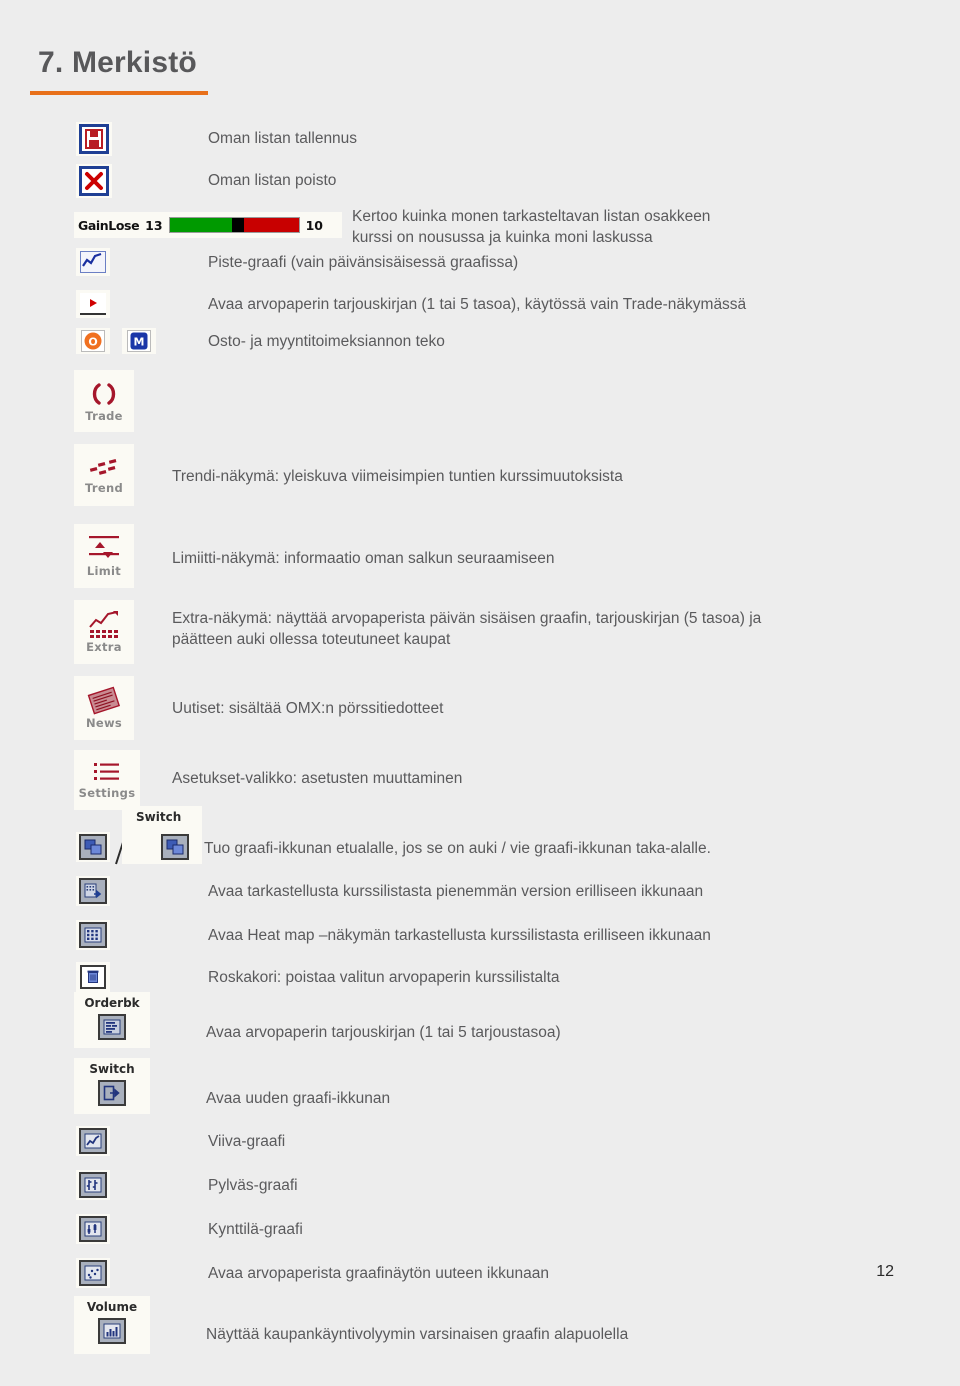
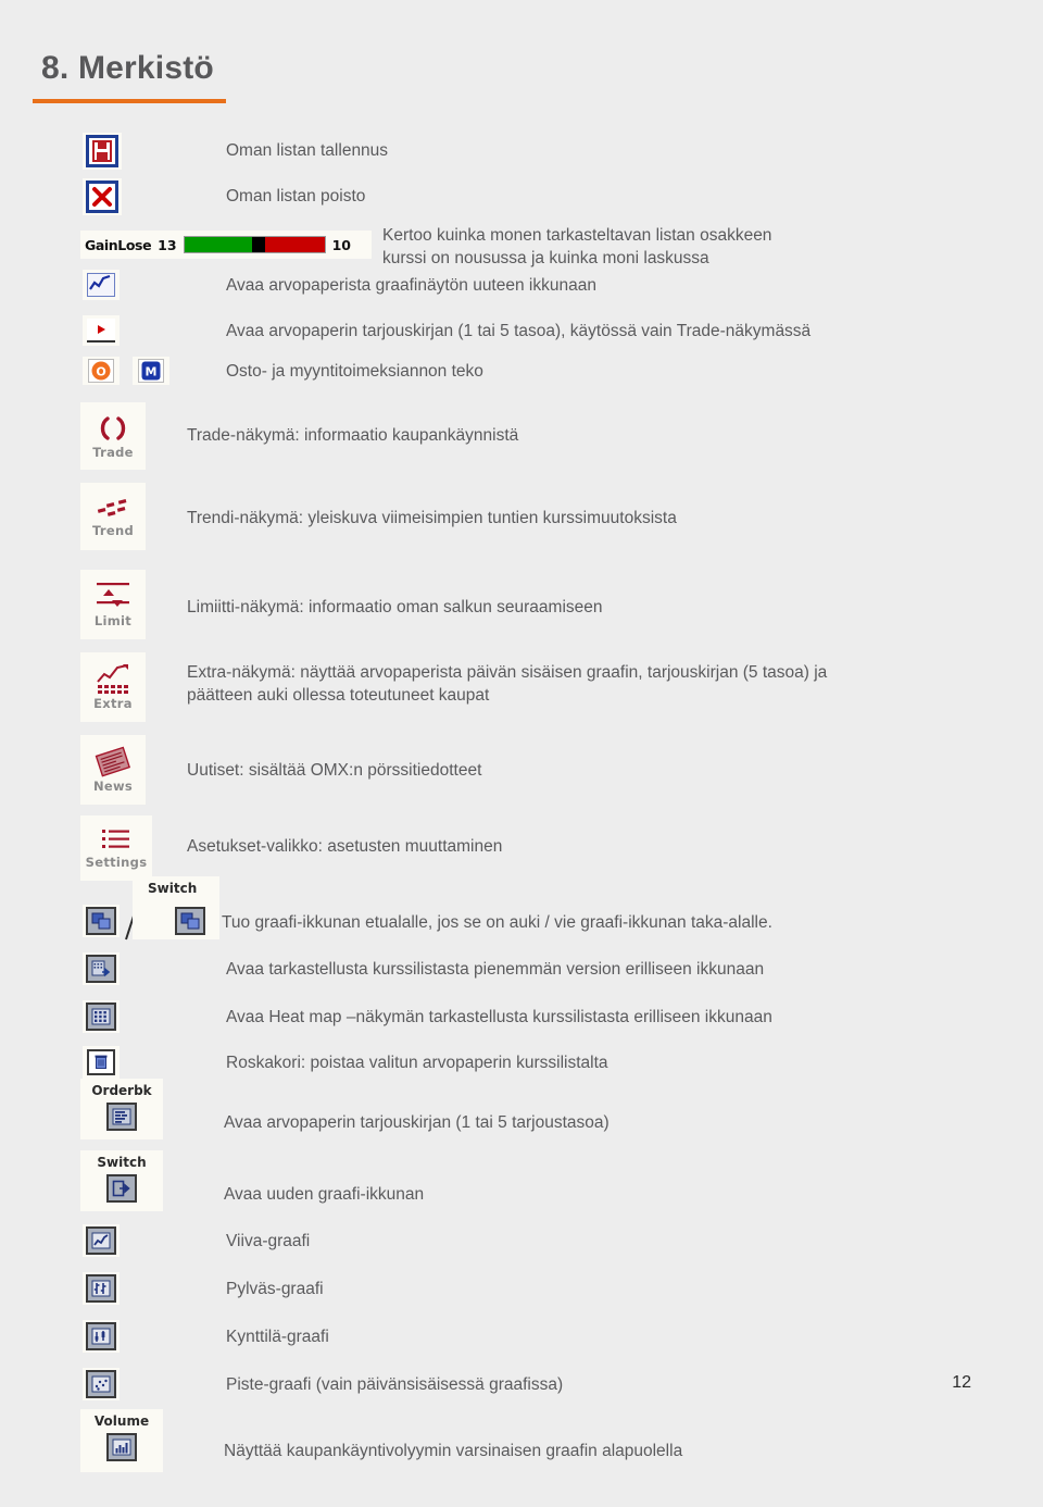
- 7. Merkistö
+ 8. Merkistö
  Oman listan tallennus
  Oman listan poisto
  GainLose
  13
  10
  Kertoo kuinka monen tarkasteltavan listan osakkeen
  kurssi on nousussa ja kuinka moni laskussa
- Piste-graafi (vain päivänsisäisessä graafissa)
+ Avaa arvopaperista graafinäytön uuteen ikkunaan
  Avaa arvopaperin tarjouskirjan (1 tai 5 tasoa), käytössä vain Trade-näkymässä
  O
  M
  Osto- ja myyntitoimeksiannon teko
  Trade
+ Trade-näkymä: informaatio kaupankäynnistä
  Trend
  Trendi-näkymä: yleiskuva viimeisimpien tuntien kurssimuutoksista
  Limit
  Limiitti-näkymä: informaatio oman salkun seuraamiseen
  Extra
  Extra-näkymä: näyttää arvopaperista päivän sisäisen graafin, tarjouskirjan (5 tasoa) ja
  päätteen auki ollessa toteutuneet kaupat
  News
  Uutiset: sisältää OMX:n pörssitiedotteet
  Settings
  Asetukset-valikko: asetusten muuttaminen
  Switch
  Tuo graafi-ikkunan etualalle, jos se on auki / vie graafi-ikkunan taka-alalle.
  Avaa tarkastellusta kurssilistasta pienemmän version erilliseen ikkunaan
  Avaa Heat map –näkymän tarkastellusta kurssilistasta erilliseen ikkunaan
  Roskakori: poistaa valitun arvopaperin kurssilistalta
  Orderbk
  Avaa arvopaperin tarjouskirjan (1 tai 5 tarjoustasoa)
  Switch
  Avaa uuden graafi-ikkunan
  Viiva-graafi
  Pylväs-graafi
  Kynttilä-graafi
- Avaa arvopaperista graafinäytön uuteen ikkunaan
+ Piste-graafi (vain päivänsisäisessä graafissa)
  Volume
  Näyttää kaupankäyntivolyymin varsinaisen graafin alapuolella
  12
